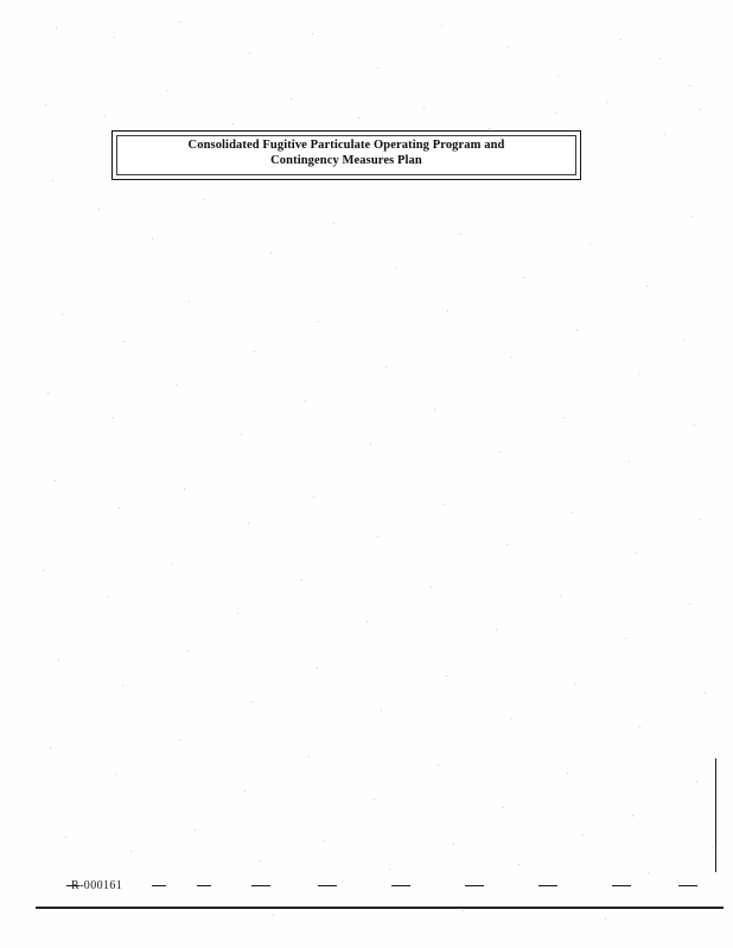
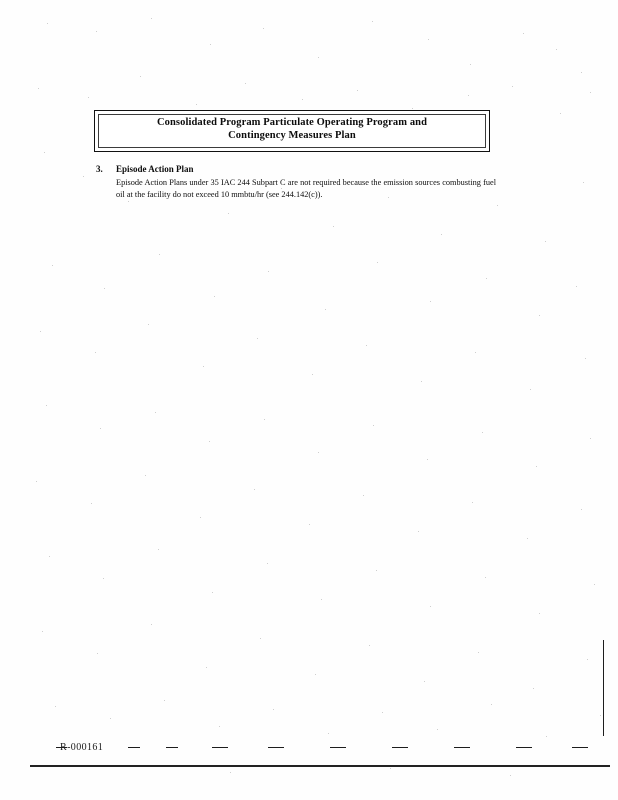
- Consolidated Fugitive Particulate Operating Program and
+ Consolidated Program Particulate Operating Program and
  Contingency Measures Plan
+ 3.
+ Episode Action Plan
+ Episode Action Plans under 35 IAC 244 Subpart C are not required because the emission sources combusting fuel oil at the facility do not exceed 10 mmbtu/hr (see 244.142(c)).
  -000161
